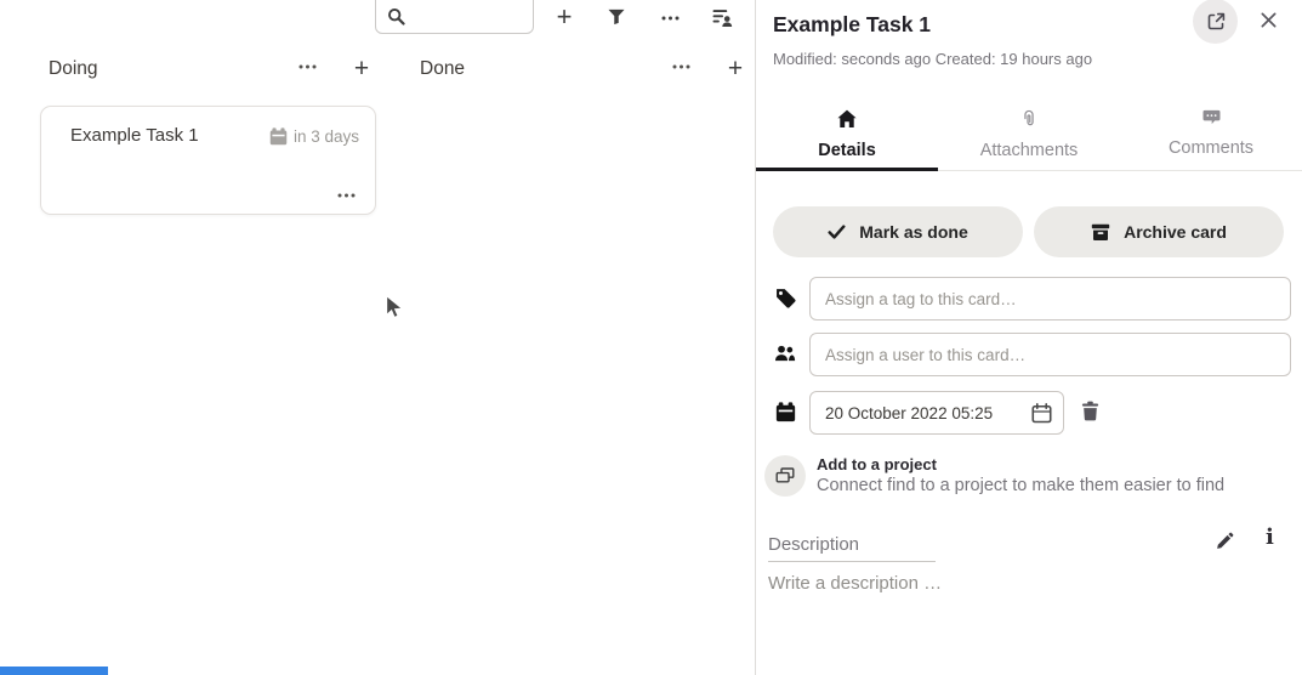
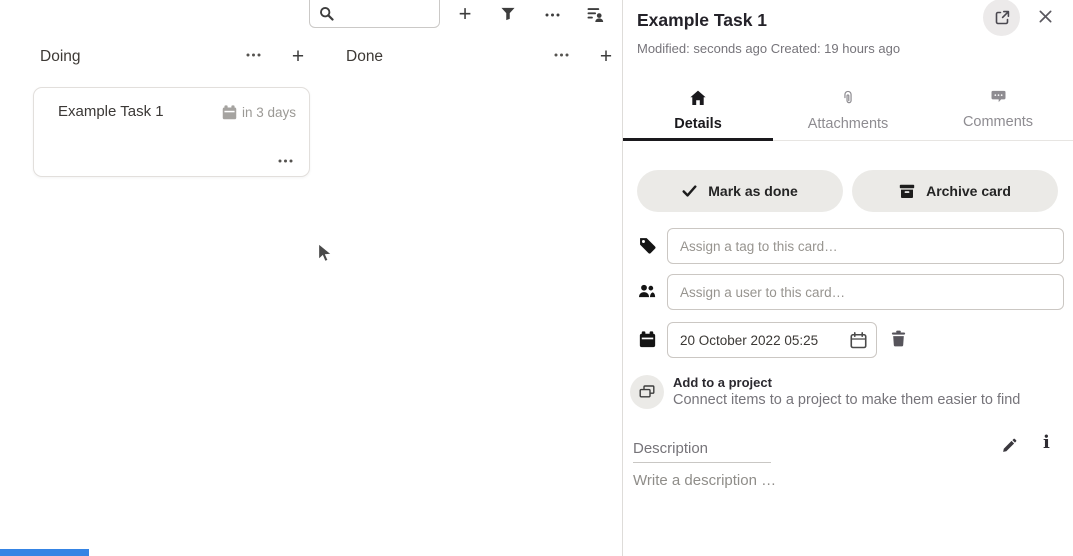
  +
  Doing
  +
  Done
  +
  Example Task 1
  in 3 days
  Example Task 1
  Modified: seconds ago Created: 19 hours ago
  Details
  Attachments
  Comments
  Mark as done
  Archive card
  Assign a tag to this card…
  Assign a user to this card…
  20 October 2022 05:25
  Add to a project
- Connect find to a project to make them easier to find
+ Connect items to a project to make them easier to find
  Description
  i
  Write a description …
